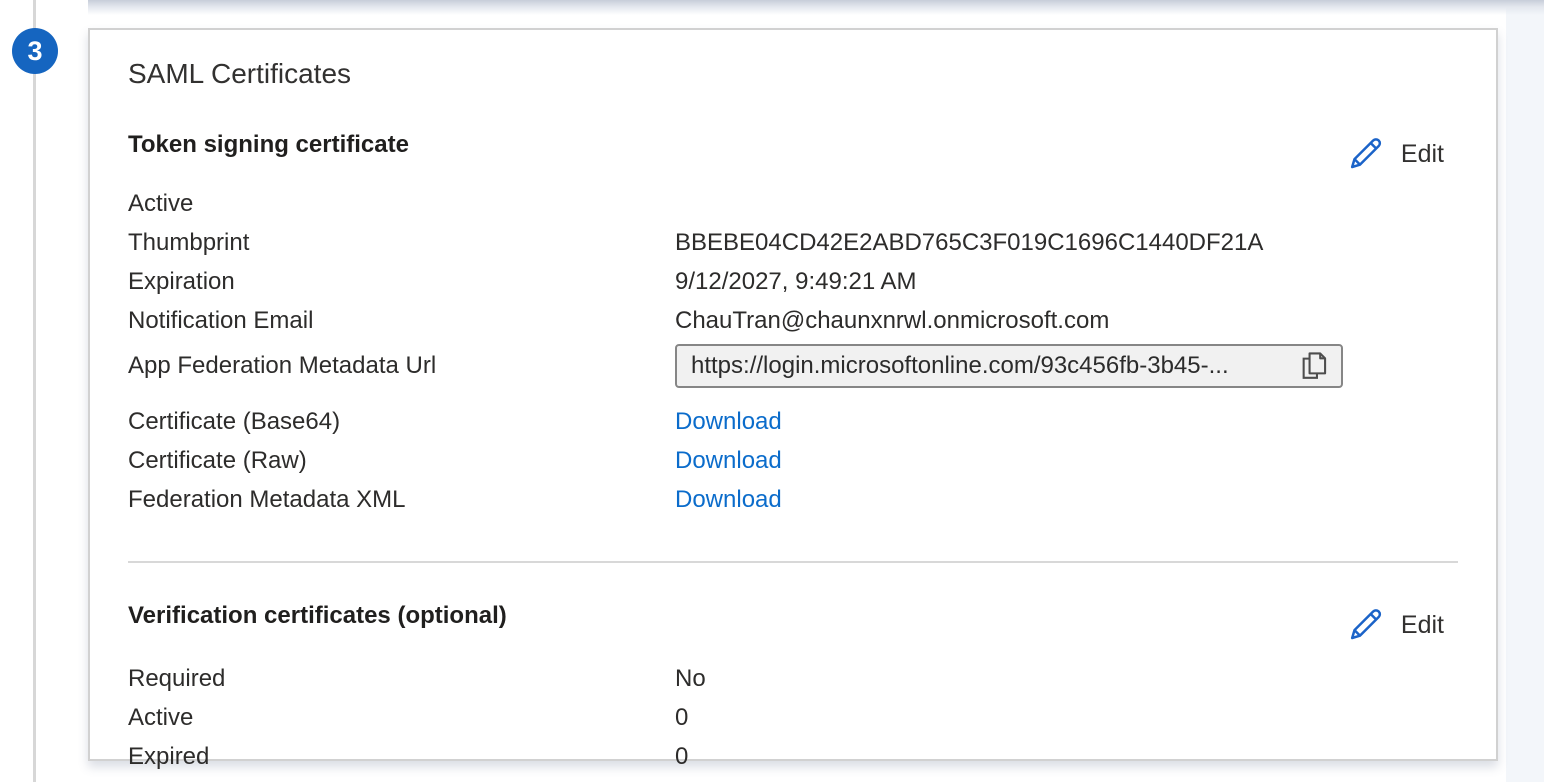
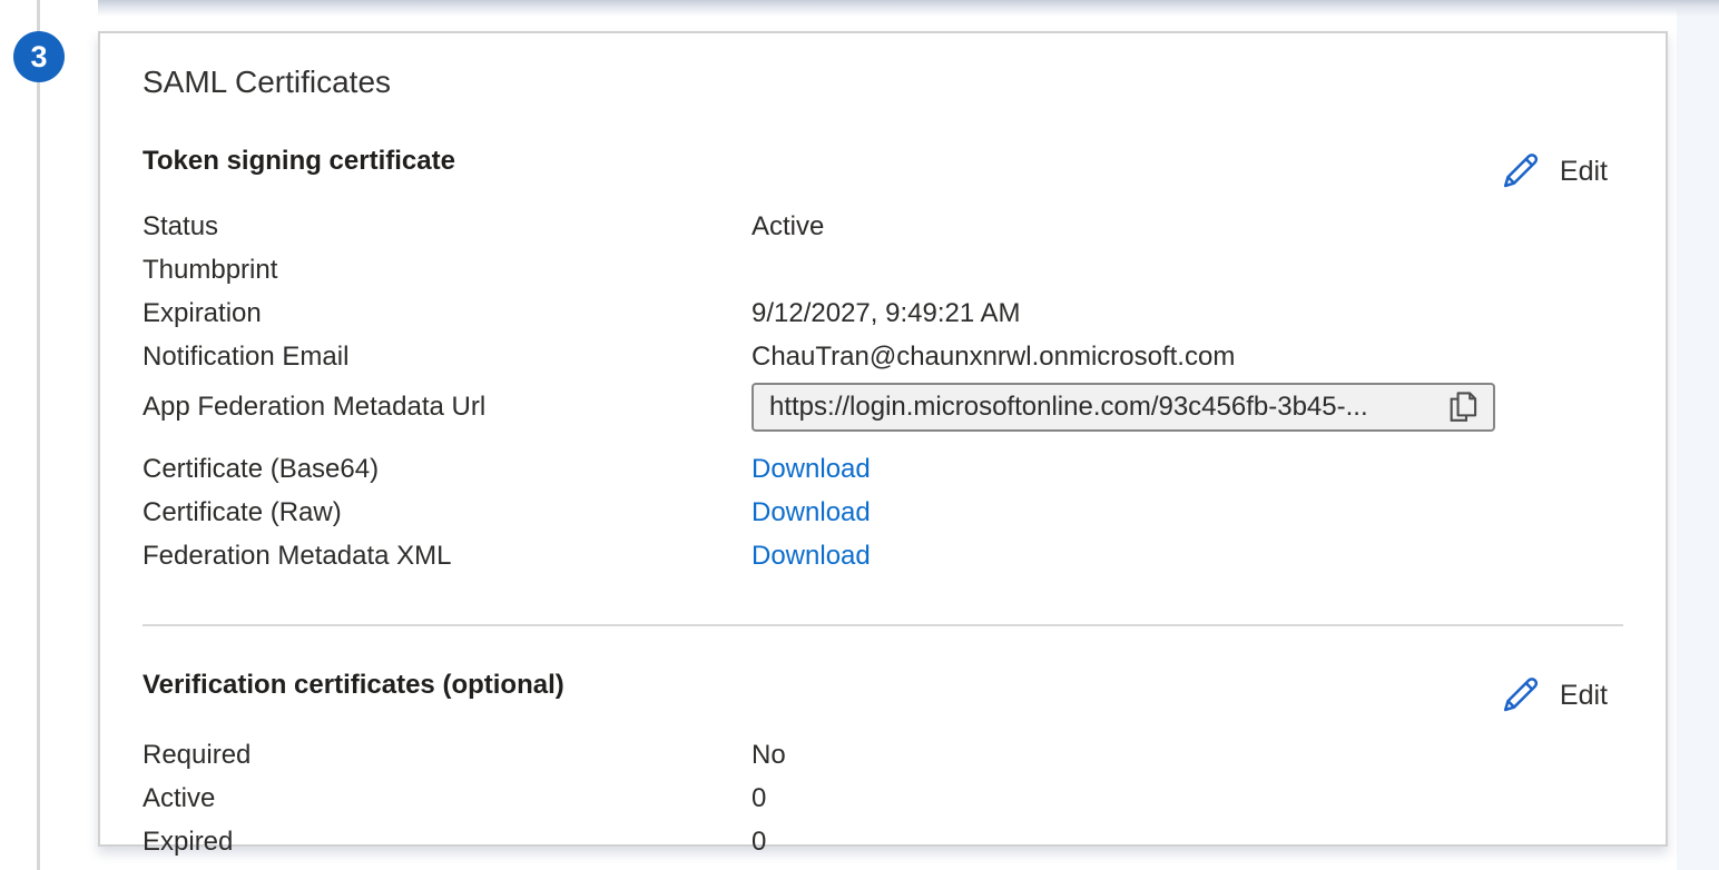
  3
  SAML Certificates
  Token signing certificate
  Edit
+ Status
  Active
  Thumbprint
- BBEBE04CD42E2ABD765C3F019C1696C1440DF21A
  Expiration
  9/12/2027, 9:49:21 AM
  Notification Email
  ChauTran@chaunxnrwl.onmicrosoft.com
  App Federation Metadata Url
  https://login.microsoftonline.com/93c456fb-3b45-...
  Certificate (Base64)
  Download
  Certificate (Raw)
  Download
  Federation Metadata XML
  Download
  Verification certificates (optional)
  Edit
  Required
  No
  Active
  0
  Expired
  0
